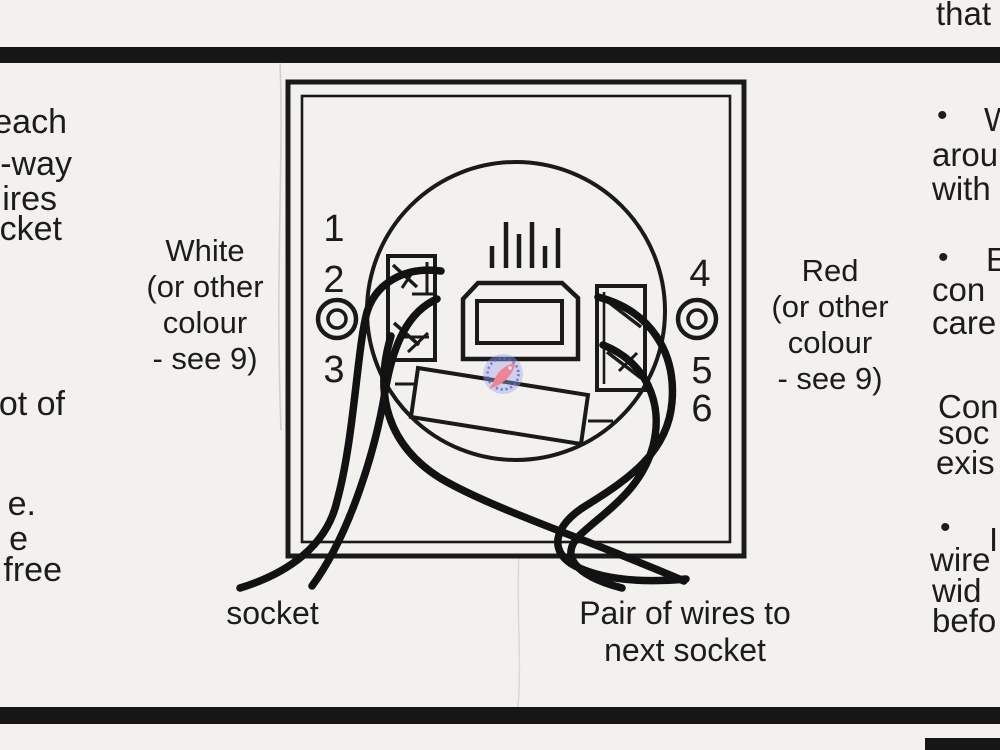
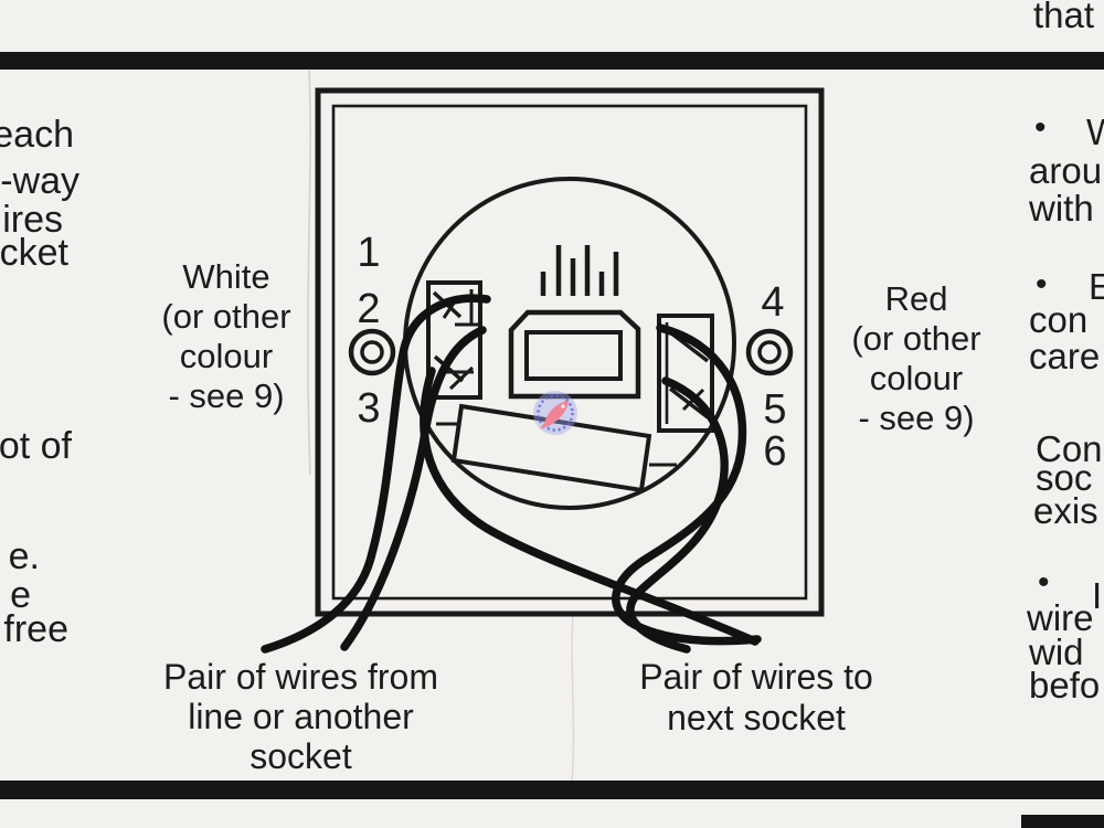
  that
  each
  -way
  ires
  cket
  ot of
  e.
  e
  free
  •
  arou
  with
  •
  E
  con
  care
  Con
  soc
  exis
  •
  I
  wire
  wid
  befo
  1
  2
  3
  4
  5
  6
  White
  (or other
  colour
  - see 9)
  Red
  (or other
  colour
  - see 9)
+ Pair of wires from
+ line or another
  socket
  Pair of wires to
  next socket
